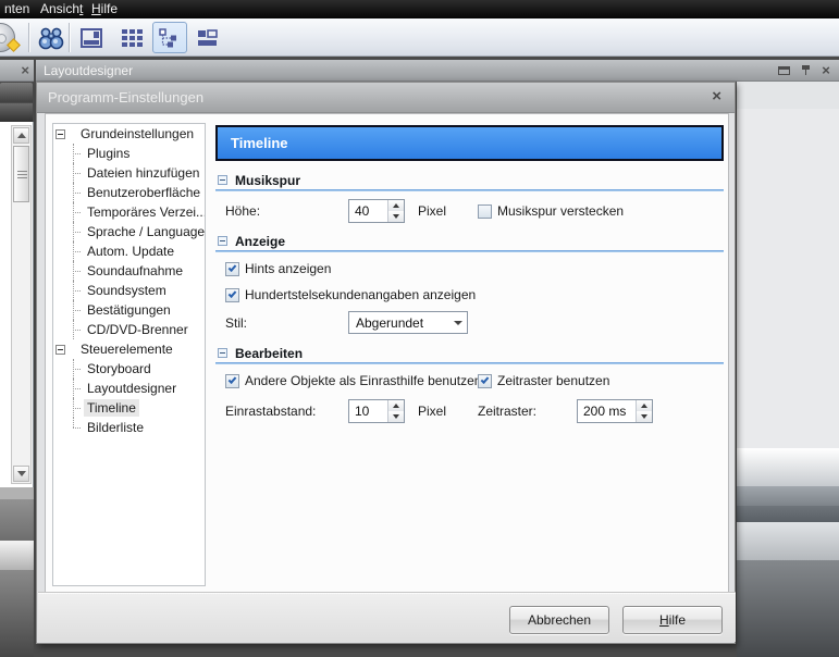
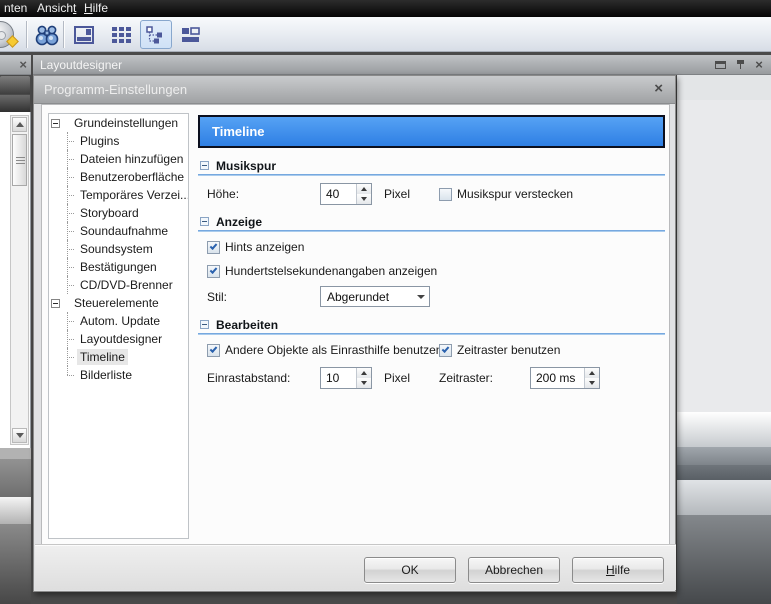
  nten
  Ansicht
  Hilfe
  ×
  Layoutdesigner
  ×
  Programm-Einstellungen
  ×
  Grundeinstellungen
  Plugins
  Dateien hinzufügen
  Benutzeroberfläche
  Temporäres Verzei..
- Sprache / Language
- Autom. Update
+ Storyboard
  Soundaufnahme
  Soundsystem
  Bestätigungen
  CD/DVD-Brenner
  Steuerelemente
- Storyboard
+ Autom. Update
  Layoutdesigner
  Timeline
  Bilderliste
  Timeline
  Musikspur
  Höhe:
  40
  Pixel
  Musikspur verstecken
  Anzeige
  Hints anzeigen
  Hundertstelsekundenangaben anzeigen
  Stil:
  Abgerundet
  Bearbeiten
  Andere Objekte als Einrasthilfe benutze
  Zeitraster benutzen
  Einrastabstand:
  10
  Pixel
  Zeitraster:
  200 ms
+ OK
  Abbrechen
  Hilfe
